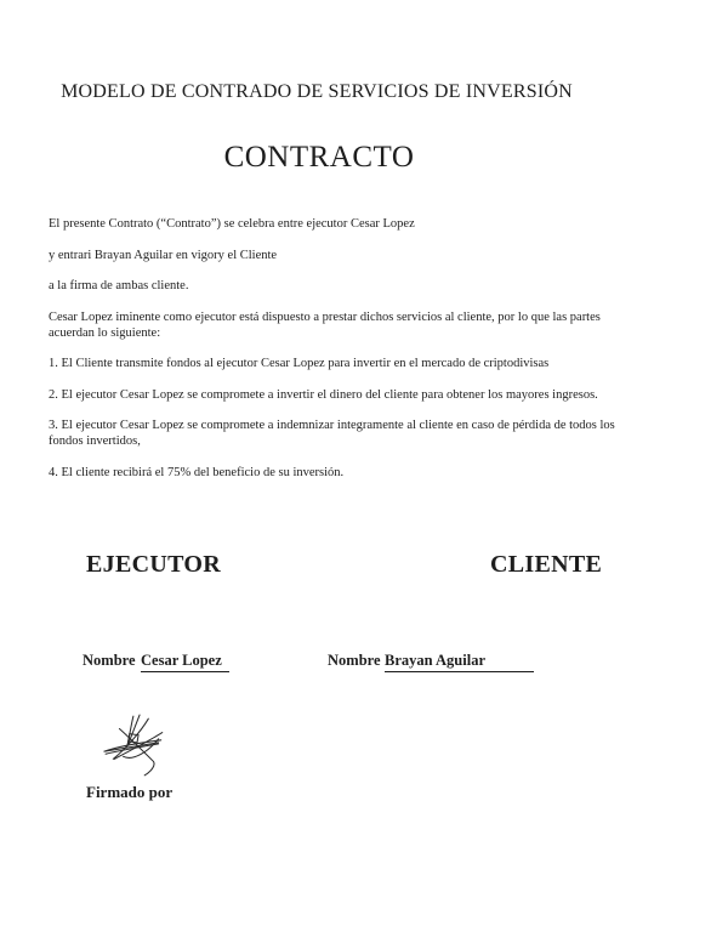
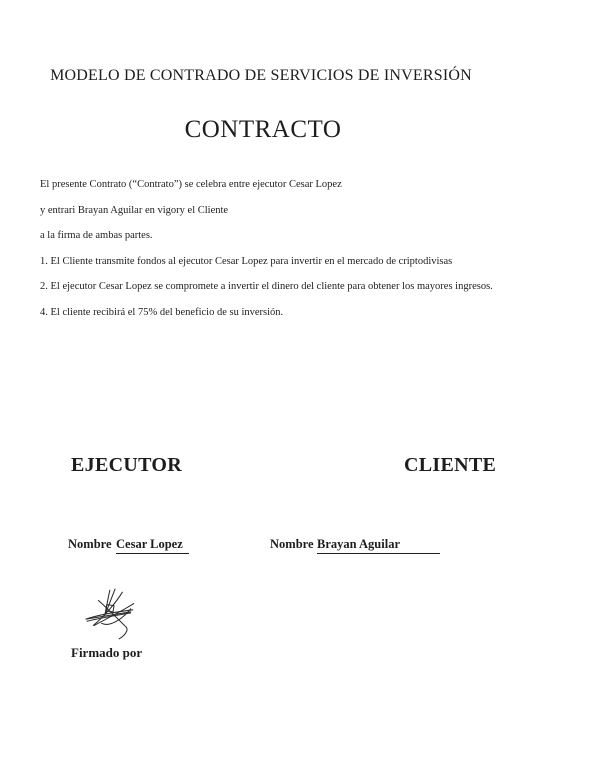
  MODELO DE CONTRADO DE SERVICIOS DE INVERSIÓN
  CONTRACTO
  El presente Contrato (“Contrato”) se celebra entre ejecutor Cesar Lopez
  y entrari Brayan Aguilar en vigory el Cliente
- a la firma de ambas cliente.
+ a la firma de ambas partes.
- Cesar Lopez iminente como ejecutor está dispuesto a prestar dichos servicios al cliente, por lo que las partes
- acuerdan lo siguiente:
  1. El Cliente transmite fondos al ejecutor Cesar Lopez para invertir en el mercado de criptodivisas
  2. El ejecutor Cesar Lopez se compromete a invertir el dinero del cliente para obtener los mayores ingresos.
- 3. El ejecutor Cesar Lopez se compromete a indemnizar integramente al cliente en caso de pérdida de todos los
- fondos invertidos,
  4. El cliente recibirá el 75% del beneficio de su inversión.
  EJECUTOR
  CLIENTE
  Nombre
  Cesar Lopez
  Nombre
  Brayan Aguilar
  Firmado por
